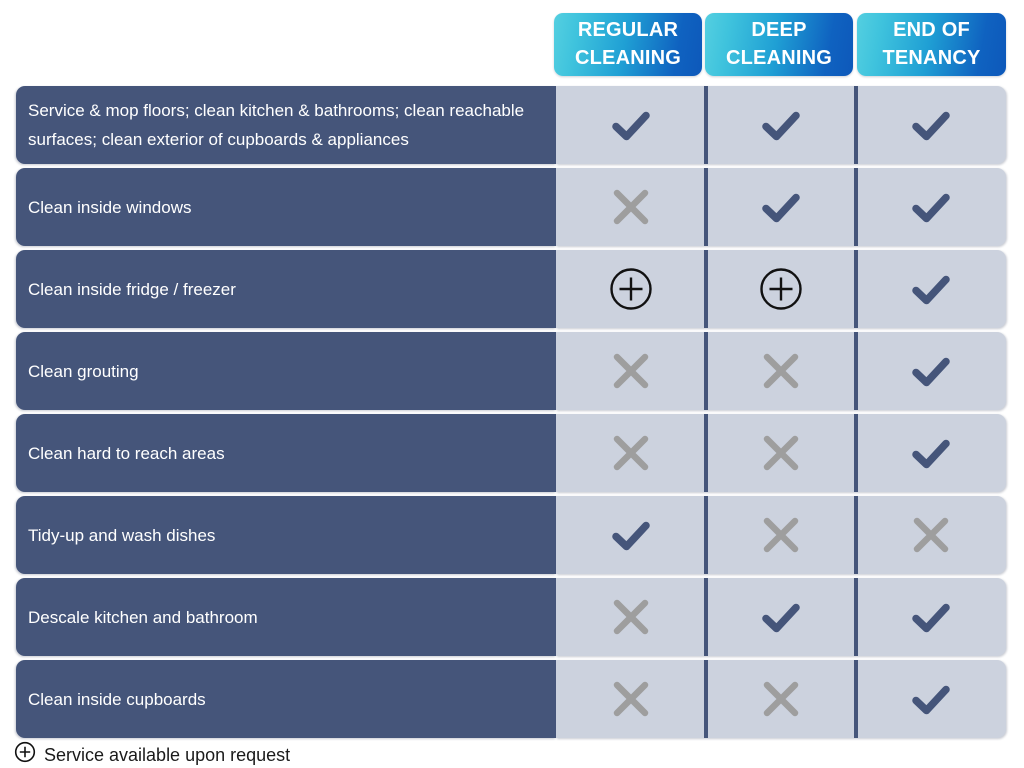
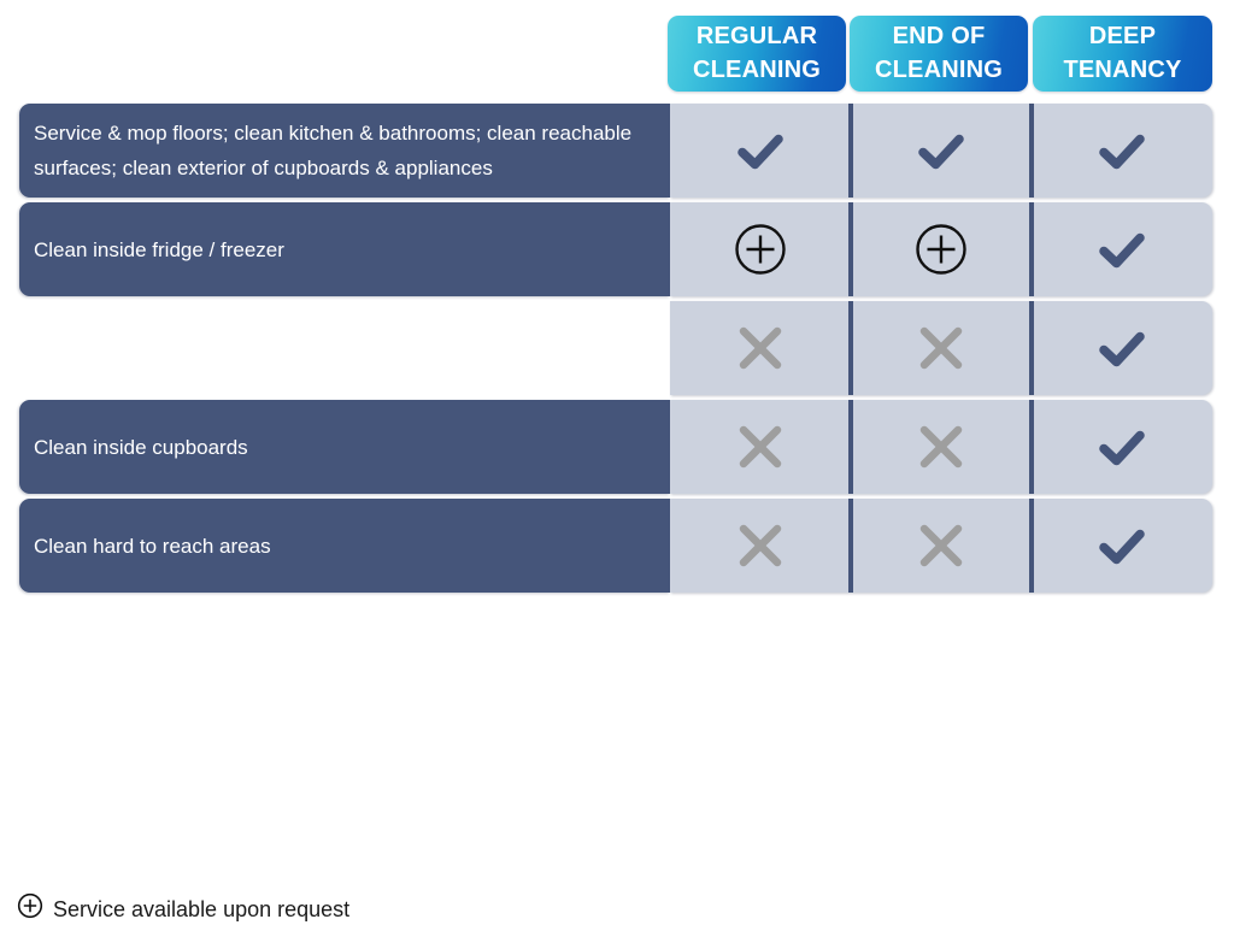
  REGULAR
  CLEANING
- DEEP
+ END OF
  CLEANING
- END OF
+ DEEP
  TENANCY
  Service & mop floors; clean kitchen & bathrooms; clean reachable surfaces; clean exterior of cupboards & appliances
- Clean inside windows
  Clean inside fridge / freezer
- Clean grouting
- Clean hard to reach areas
+ Clean inside cupboards
- Tidy-up and wash dishes
- Descale kitchen and bathroom
- Clean inside cupboards
+ Clean hard to reach areas
  Service available upon request
